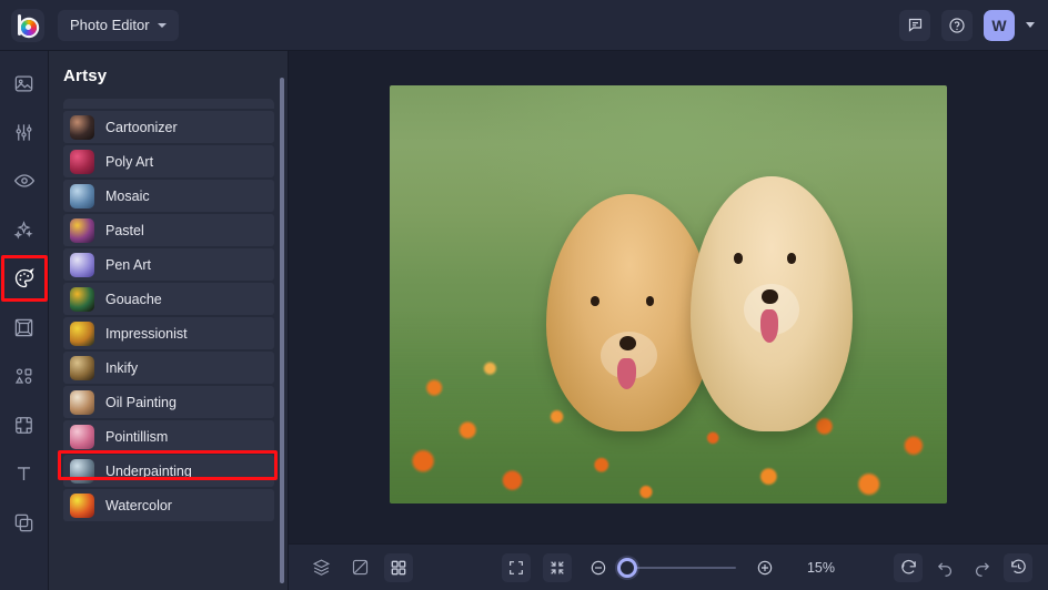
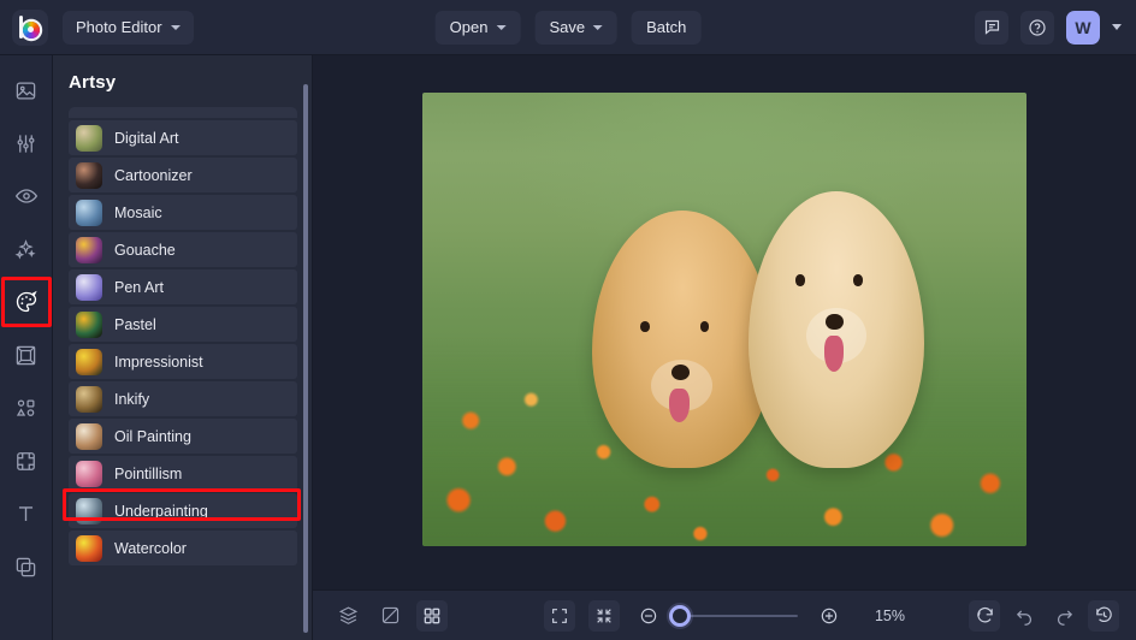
  Photo Editor
+ Open
+ Save
+ Batch
  W
  Artsy
+ Digital Art
  Cartoonizer
- Poly Art
  Mosaic
- Pastel
+ Gouache
  Pen Art
- Gouache
+ Pastel
  Impressionist
  Inkify
  Oil Painting
  Pointillism
  Underpainting
  Watercolor
  15%
